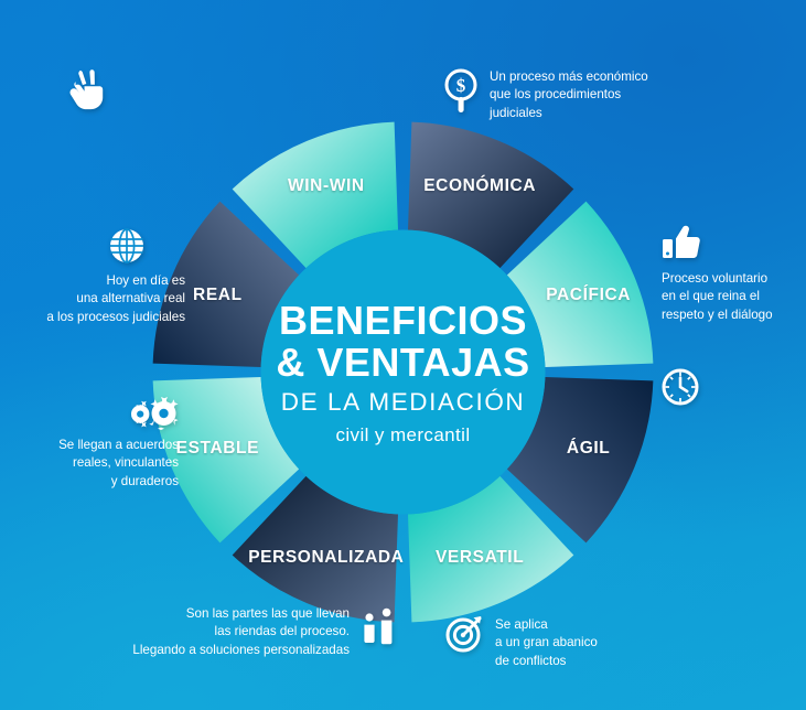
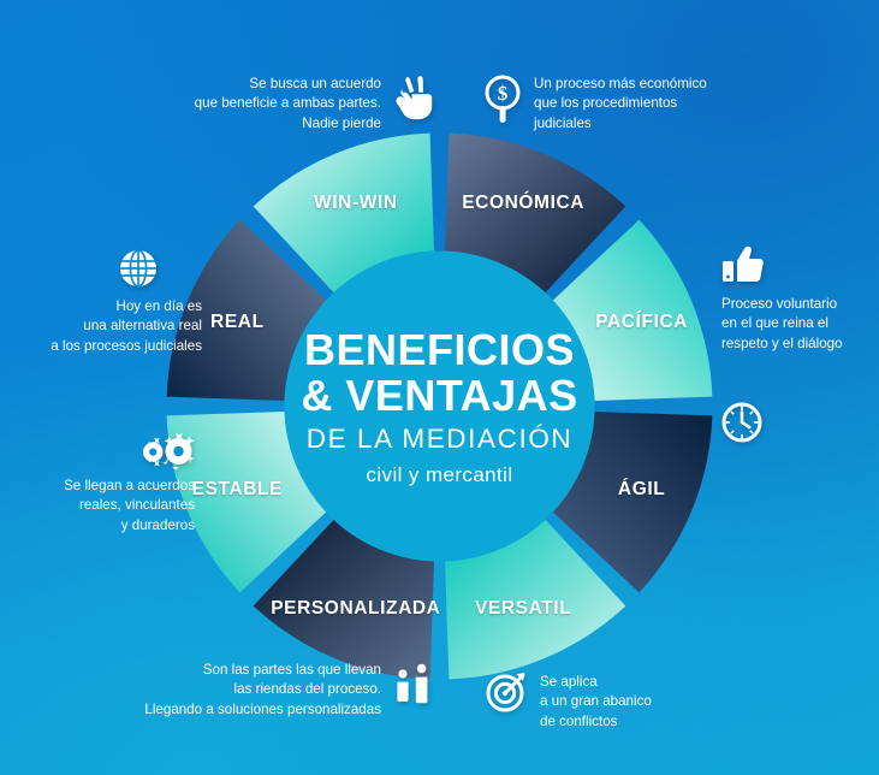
  ECONÓMICA
  PACÍFICA
  ÁGIL
  VERSATIL
  PERSONALIZADA
  ESTABLE
  REAL
  WIN-WIN
  BENEFICIOS
  & VENTAJAS
  DE LA MEDIACIÓN
  civil y mercantil
+ Se busca un acuerdo
+ que beneficie a ambas partes.
+ Nadie pierde
  $
  Un proceso más económico
  que los procedimientos
  judiciales
  Proceso voluntario
  en el que reina el
  respeto y el diálogo
  Se aplica
  a un gran abanico
  de conflictos
  Son las partes las que llevan
  las riendas del proceso.
  Llegando a soluciones personalizadas
  Se llegan a acuerdos
  reales, vinculantes
  y duraderos
  Hoy en día es
  una alternativa real
  a los procesos judiciales
